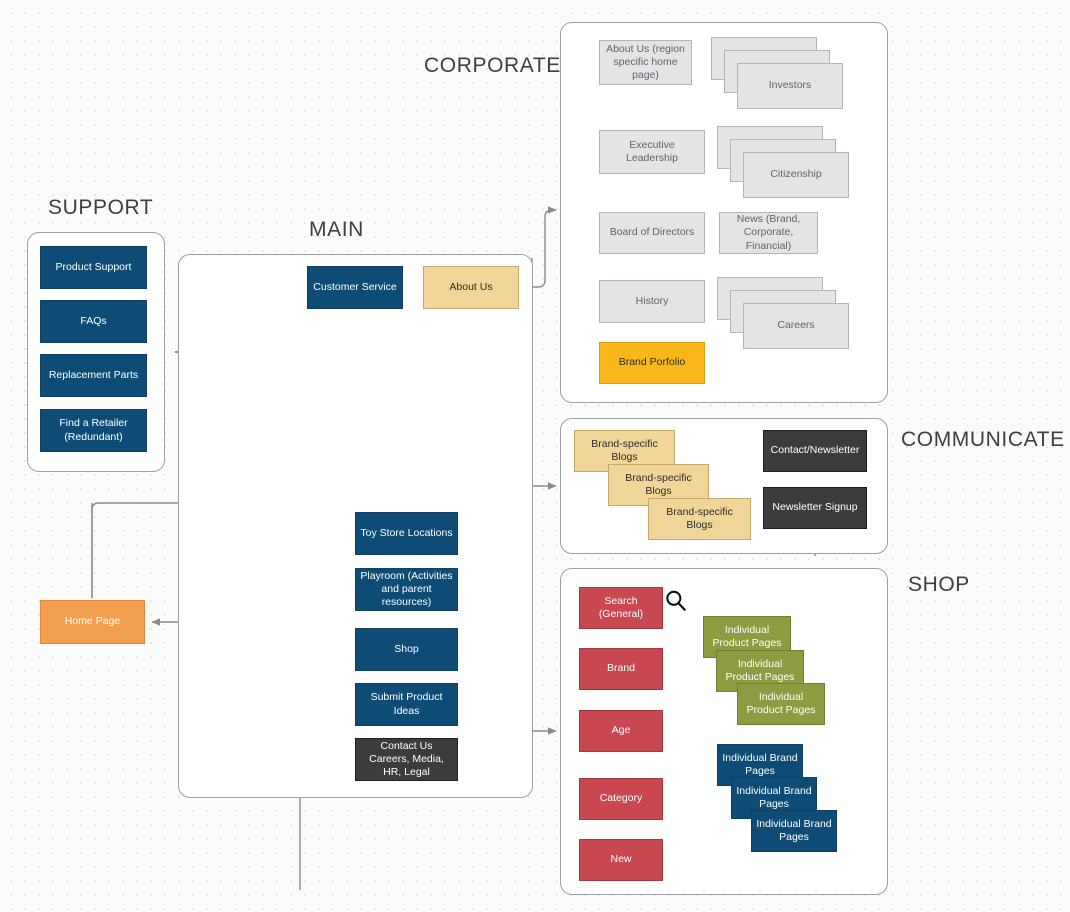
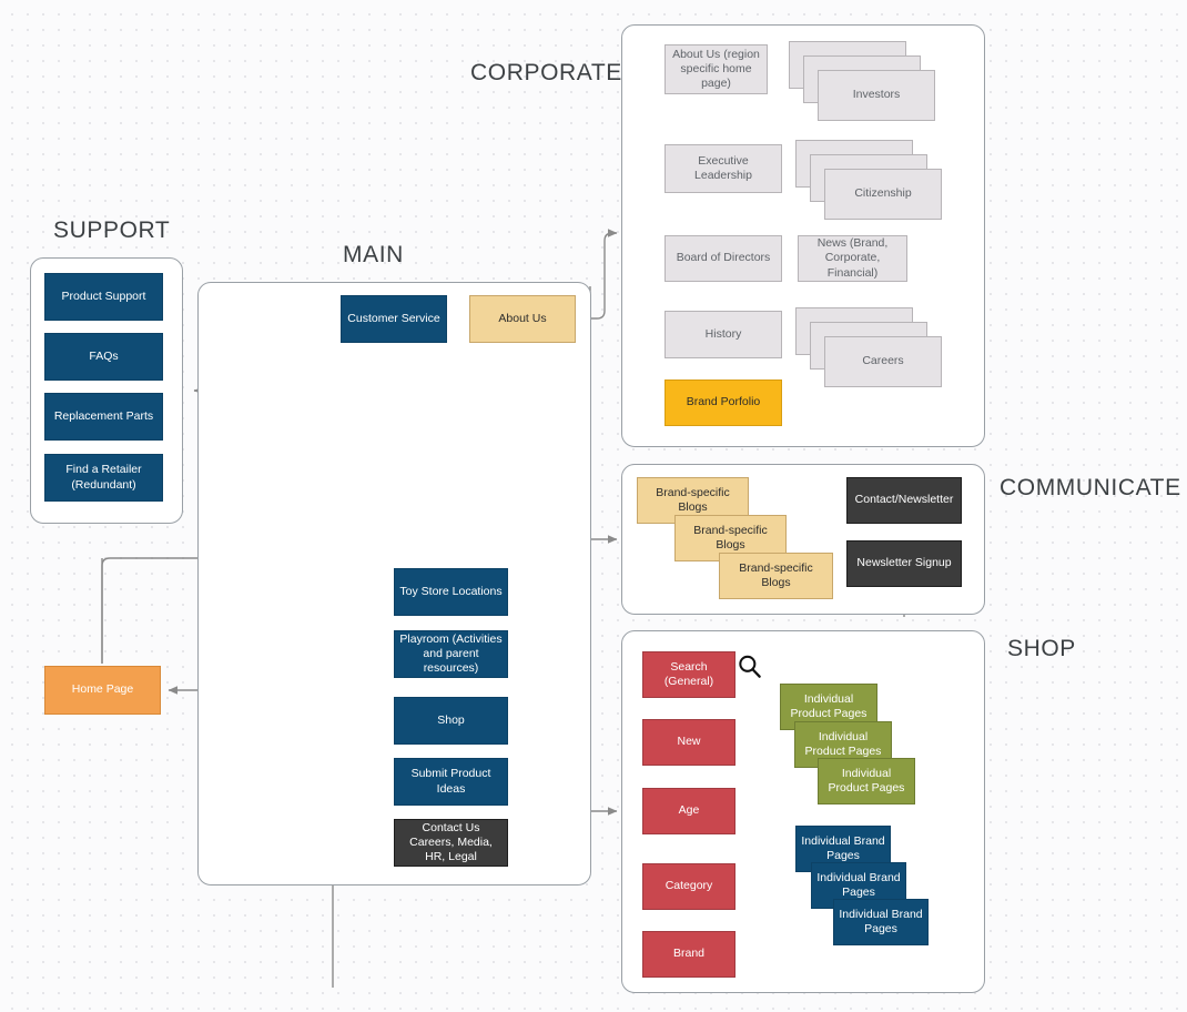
  SUPPORT
  Product Support
  FAQs
  Replacement Parts
  Find a Retailer (Redundant)
  Home Page
  MAIN
  Customer Service
  About Us
  Toy Store Locations
  Playroom (Activities and parent resources)
  Shop
  Submit Product Ideas
  Contact Us Careers, Media, HR, Legal
  CORPORATE
  About Us (region specific home page)
  Investors
  Executive Leadership
  Citizenship
  Board of Directors
  News (Brand, Corporate, Financial)
  History
  Careers
  Brand Porfolio
  COMMUNICATE
  Brand-specific Blogs
  Brand-specific Blogs
  Brand-specific Blogs
  Contact/Newsletter
  Newsletter Signup
  SHOP
  Search (General)
- Brand
+ New
  Age
  Category
- New
+ Brand
  Individual Product Pages
  Individual Product Pages
  Individual Product Pages
  Individual Brand Pages
  Individual Brand Pages
  Individual Brand Pages
